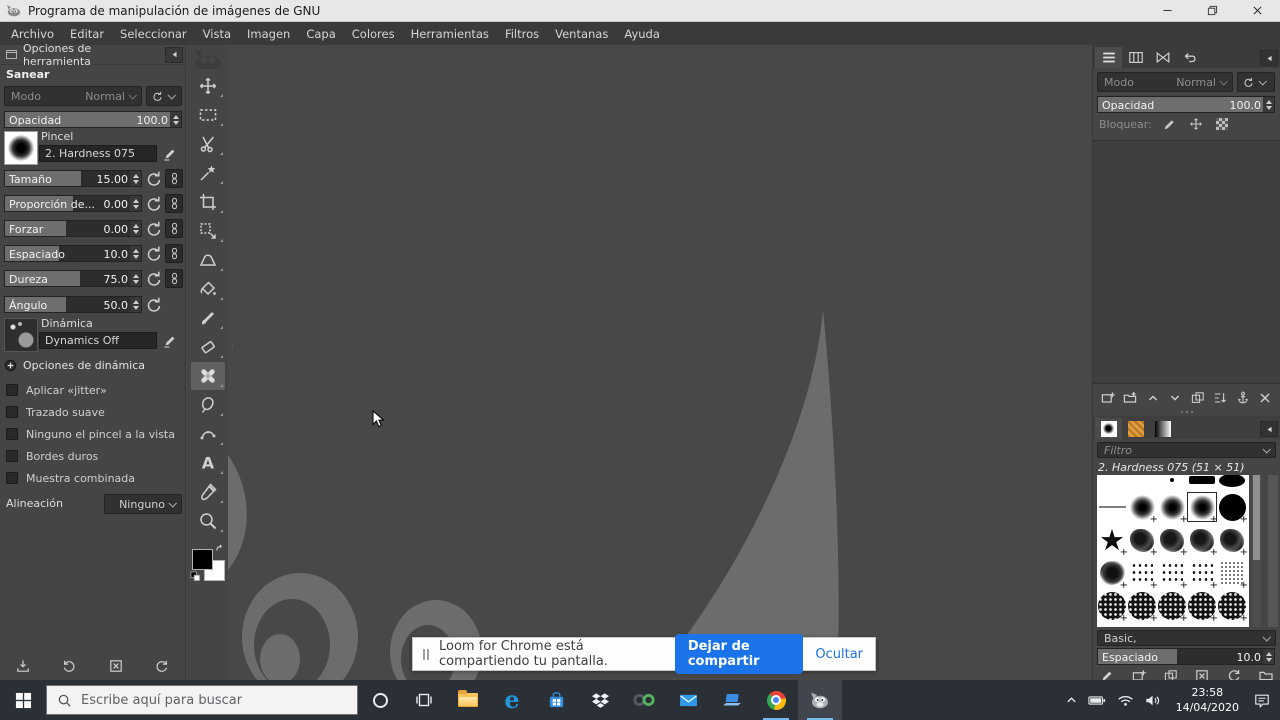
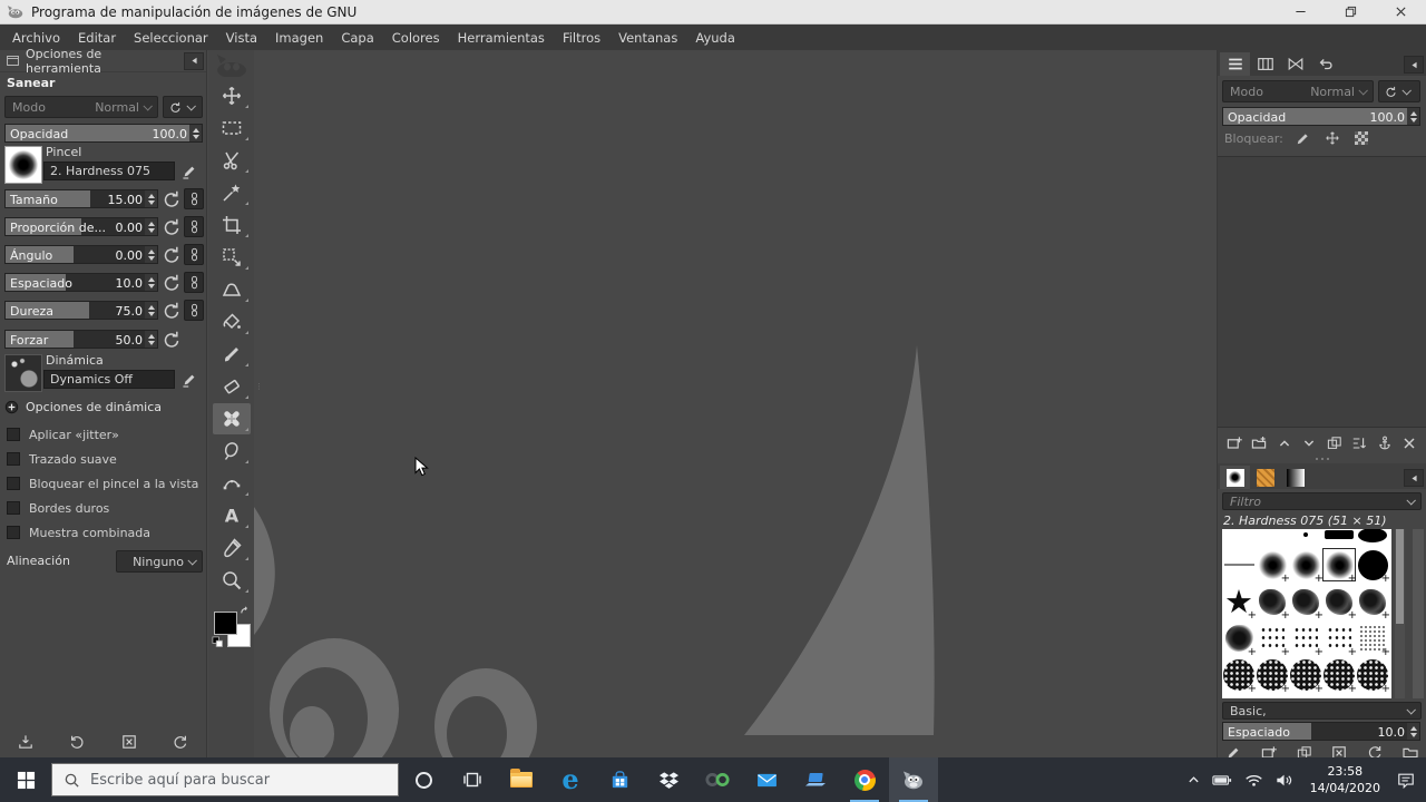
  Programa de manipulación de imágenes de GNU
  Archivo
  Editar
  Seleccionar
  Vista
  Imagen
  Capa
  Colores
  Herramientas
  Filtros
  Ventanas
  Ayuda
  Opciones de herramienta
  Sanear
  Modo
  Normal
  Pincel
  2. Hardness 075
  Dinámica
  Dynamics Off
  Opciones de dinámica
  Aplicar «jitter»
  Trazado suave
- Ninguno el pincel a la vista
+ Bloquear el pincel a la vista
  Bordes duros
  Muestra combinada
  Alineación
  Ninguno
  Opacidad
  100.0
  Tamaño
  15.00
  Proporción de...
  0.00
- Forzar
+ Ángulo
  0.00
  Espaciado
  10.0
  Dureza
  75.0
- Ángulo
+ Forzar
  50.0
  A
  ⋮
  ⋮
  Modo
  Normal
  Bloquear:
  Filtro
  2. Hardness 075 (51 × 51)
  Basic,
  Opacidad
  100.0
  Espaciado
  10.0
- Loom for Chrome está compartiendo tu pantalla.
- Dejar de compartir
- Ocultar
  Escribe aquí para buscar
  e
  23:58
  14/04/2020
